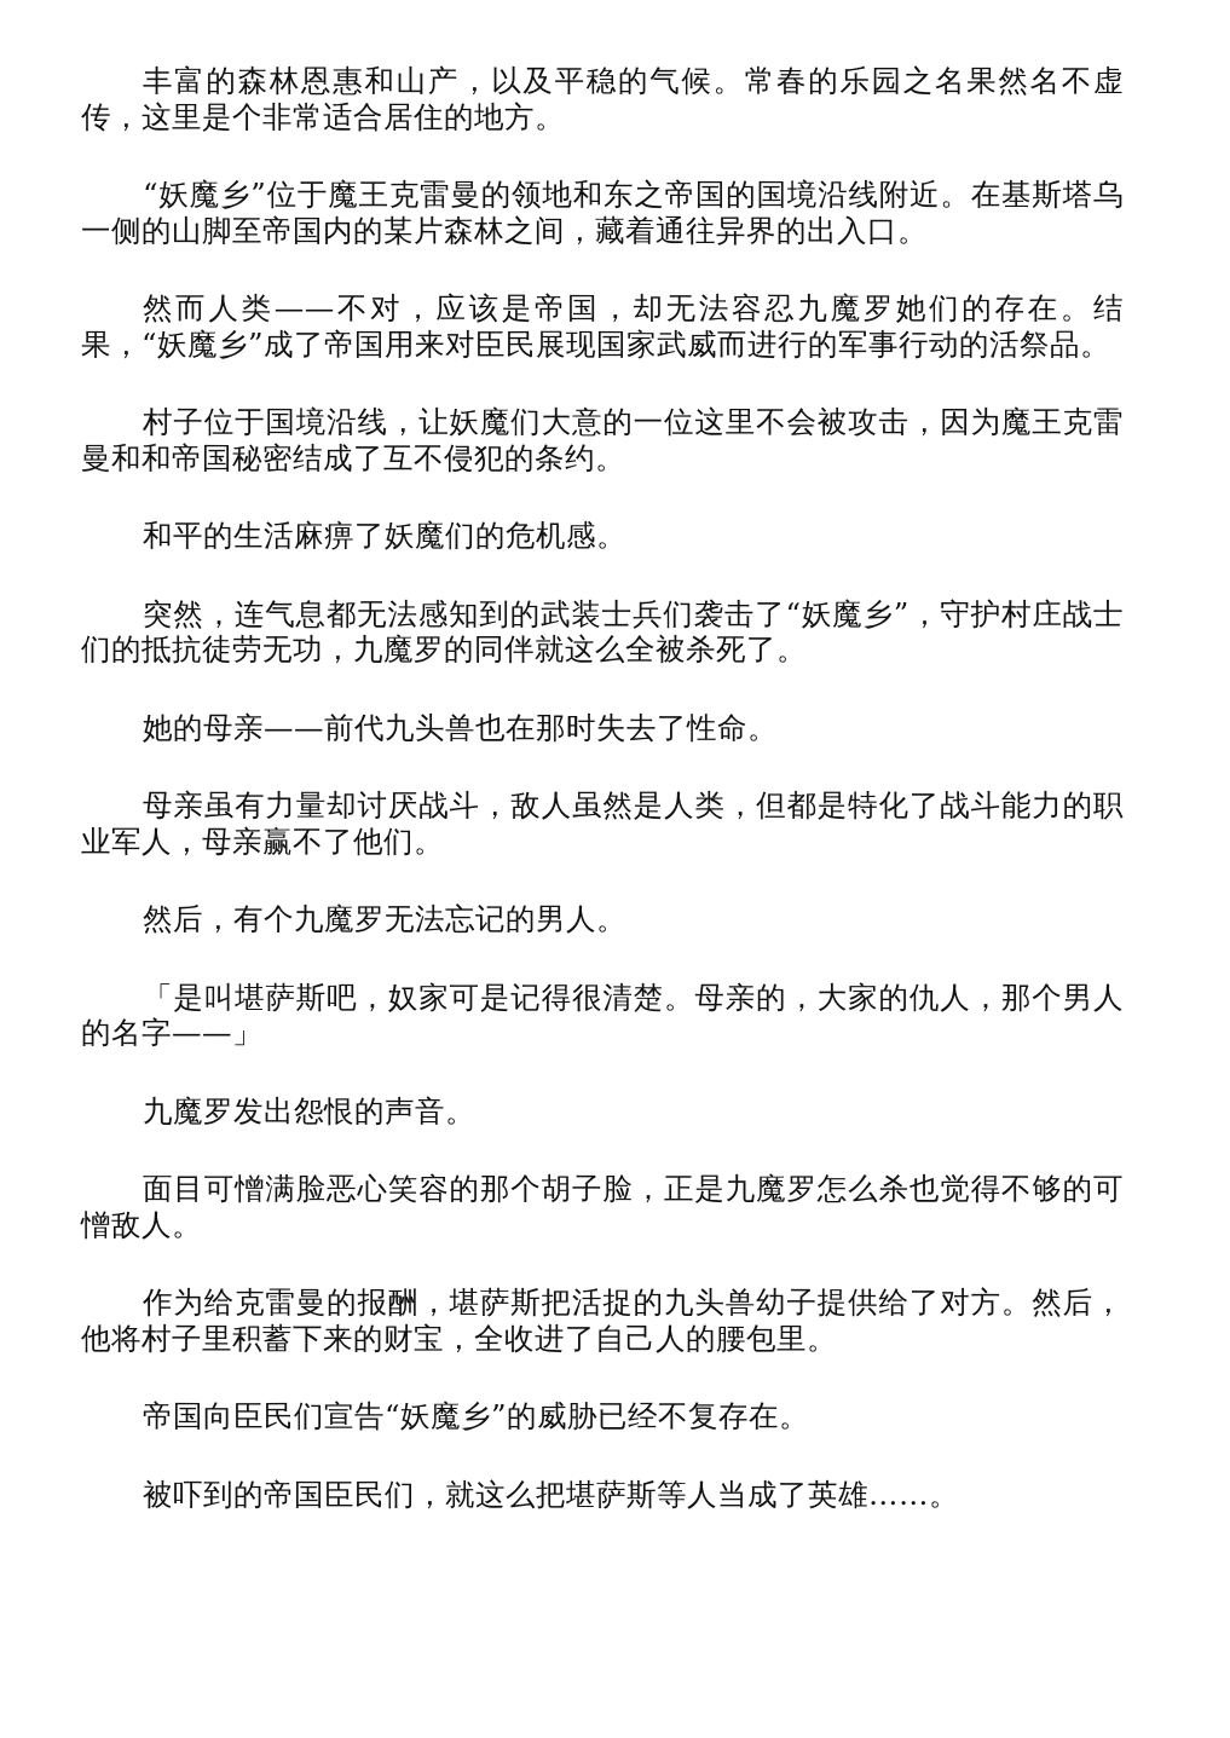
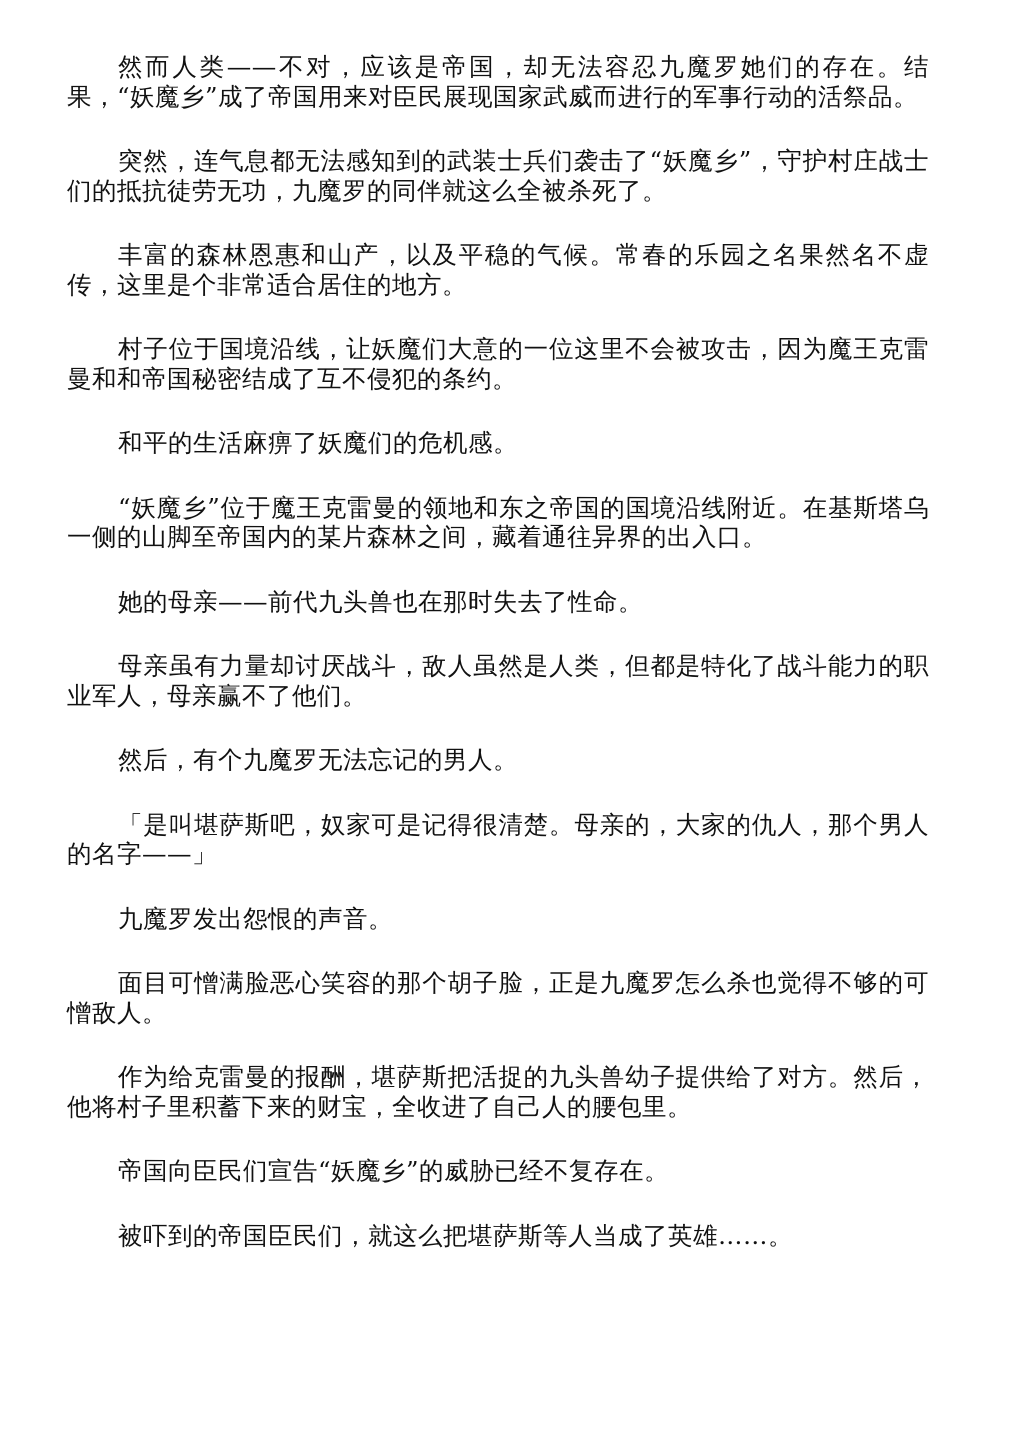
- 丰富的森林恩惠和山产，以及平稳的气候。常春的乐园之名果然名不虚传，这里是个非常适合居住的地方。
+ 然而人类——不对，应该是帝国，却无法容忍九魔罗她们的存在。结果，“妖魔乡”成了帝国用来对臣民展现国家武威而进行的军事行动的活祭品。
- “妖魔乡”位于魔王克雷曼的领地和东之帝国的国境沿线附近。在基斯塔乌一侧的山脚至帝国内的某片森林之间，藏着通往异界的出入口。
+ 突然，连气息都无法感知到的武装士兵们袭击了“妖魔乡”，守护村庄战士们的抵抗徒劳无功，九魔罗的同伴就这么全被杀死了。
- 然而人类——不对，应该是帝国，却无法容忍九魔罗她们的存在。结果，“妖魔乡”成了帝国用来对臣民展现国家武威而进行的军事行动的活祭品。
+ 丰富的森林恩惠和山产，以及平稳的气候。常春的乐园之名果然名不虚传，这里是个非常适合居住的地方。
  村子位于国境沿线，让妖魔们大意的一位这里不会被攻击，因为魔王克雷曼和和帝国秘密结成了互不侵犯的条约。
  和平的生活麻痹了妖魔们的危机感。
- 突然，连气息都无法感知到的武装士兵们袭击了“妖魔乡”，守护村庄战士们的抵抗徒劳无功，九魔罗的同伴就这么全被杀死了。
+ “妖魔乡”位于魔王克雷曼的领地和东之帝国的国境沿线附近。在基斯塔乌一侧的山脚至帝国内的某片森林之间，藏着通往异界的出入口。
  她的母亲——前代九头兽也在那时失去了性命。
  母亲虽有力量却讨厌战斗，敌人虽然是人类，但都是特化了战斗能力的职业军人，母亲赢不了他们。
  然后，有个九魔罗无法忘记的男人。
  「是叫堪萨斯吧，奴家可是记得很清楚。母亲的，大家的仇人，那个男人的名字——」
  九魔罗发出怨恨的声音。
  面目可憎满脸恶心笑容的那个胡子脸，正是九魔罗怎么杀也觉得不够的可憎敌人。
  作为给克雷曼的报酬，堪萨斯把活捉的九头兽幼子提供给了对方。然后，他将村子里积蓄下来的财宝，全收进了自己人的腰包里。
  帝国向臣民们宣告“妖魔乡”的威胁已经不复存在。
  被吓到的帝国臣民们，就这么把堪萨斯等人当成了英雄……。
